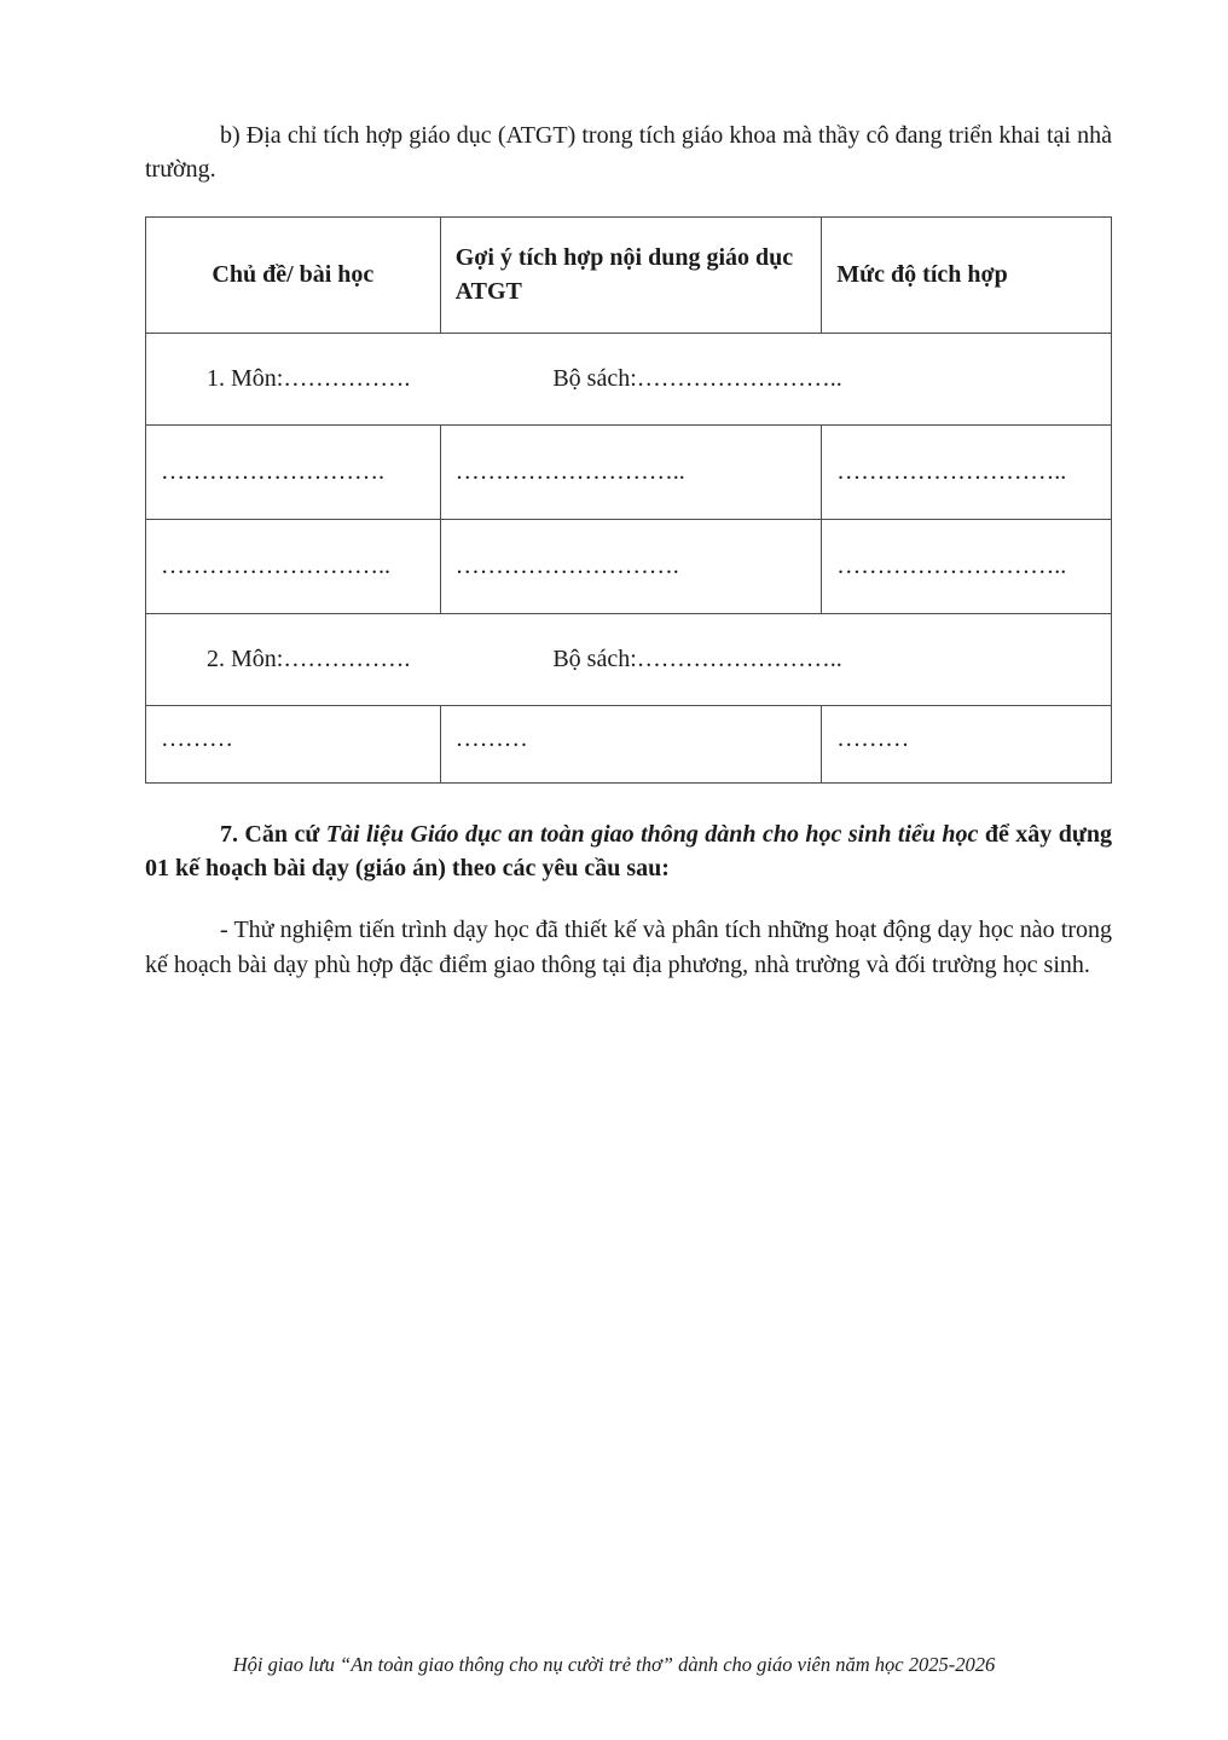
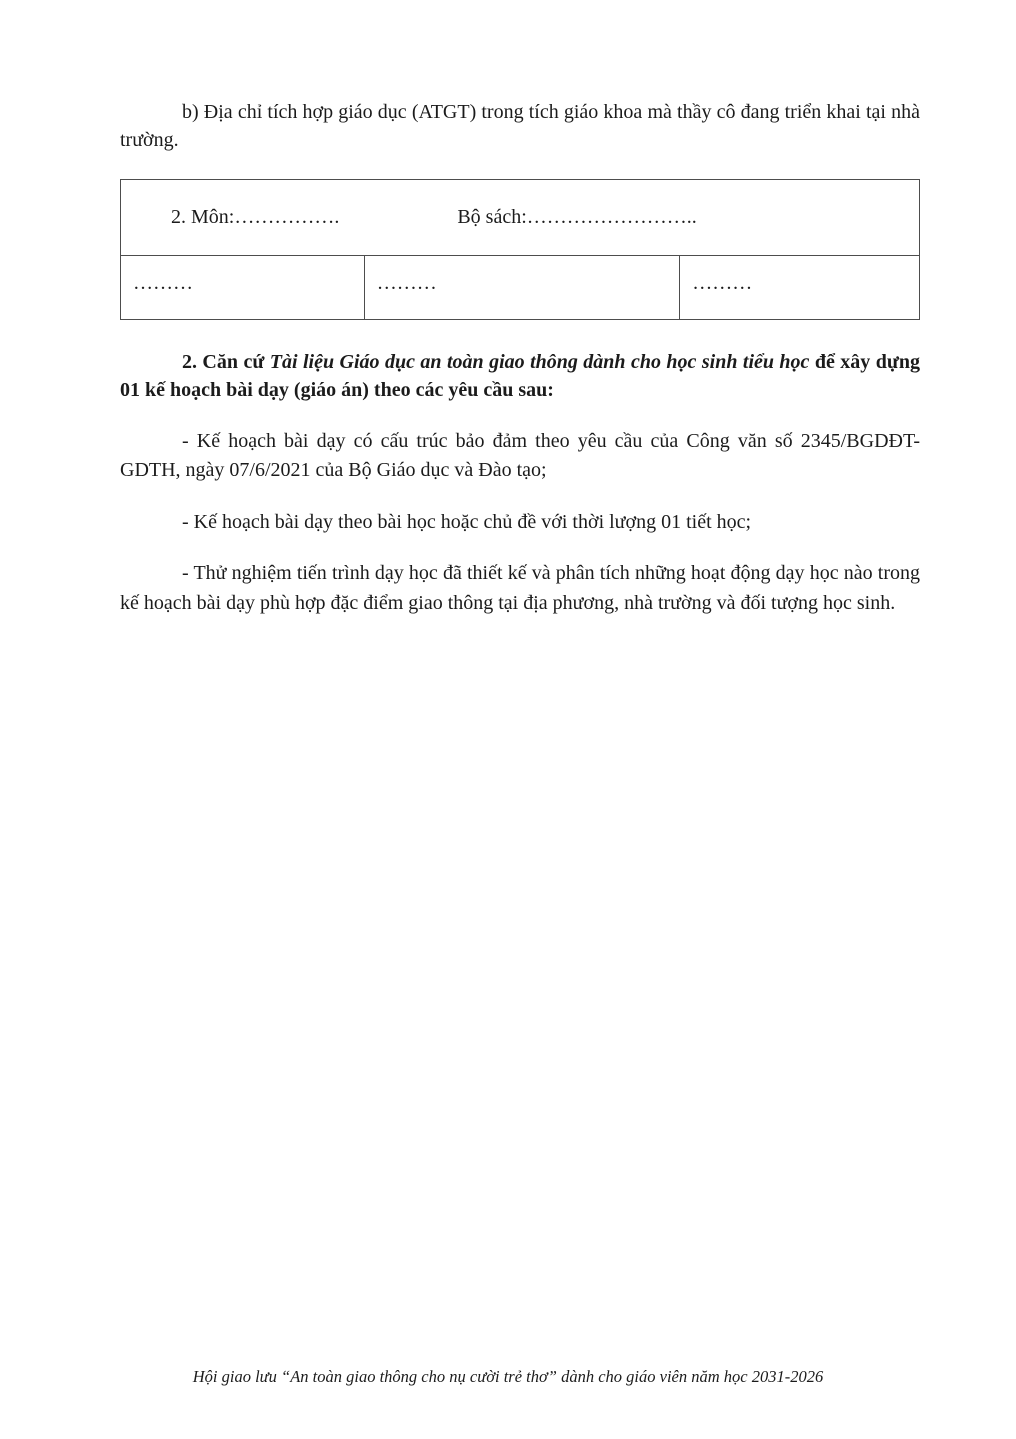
  b) Địa chỉ tích hợp giáo dục (ATGT) trong tích giáo khoa mà thầy cô đang triển khai tại nhà trường.
- Chủ đề/ bài học	Gợi ý tích hợp nội dung giáo dục ATGT	Mức độ tích hợp
- 1. Môn:……………. Bộ sách:……………………..
- ……………………….	………………………..	………………………..
- ………………………..	……………………….	………………………..
  2. Môn:……………. Bộ sách:……………………..
  ………	………	………
- 7. Căn cứ Tài liệu Giáo dục an toàn giao thông dành cho học sinh tiểu học để xây dựng 01 kế hoạch bài dạy (giáo án) theo các yêu cầu sau:
+ 2. Căn cứ Tài liệu Giáo dục an toàn giao thông dành cho học sinh tiểu học để xây dựng 01 kế hoạch bài dạy (giáo án) theo các yêu cầu sau:
+ - Kế hoạch bài dạy có cấu trúc bảo đảm theo yêu cầu của Công văn số 2345/BGDĐT-GDTH, ngày 07/6/2021 của Bộ Giáo dục và Đào tạo;
+ - Kế hoạch bài dạy theo bài học hoặc chủ đề với thời lượng 01 tiết học;
- - Thử nghiệm tiến trình dạy học đã thiết kế và phân tích những hoạt động dạy học nào trong kế hoạch bài dạy phù hợp đặc điểm giao thông tại địa phương, nhà trường và đối trường học sinh.
+ - Thử nghiệm tiến trình dạy học đã thiết kế và phân tích những hoạt động dạy học nào trong kế hoạch bài dạy phù hợp đặc điểm giao thông tại địa phương, nhà trường và đối tượng học sinh.
- Hội giao lưu “An toàn giao thông cho nụ cười trẻ thơ” dành cho giáo viên năm học 2025-2026
+ Hội giao lưu “An toàn giao thông cho nụ cười trẻ thơ” dành cho giáo viên năm học 2031-2026
